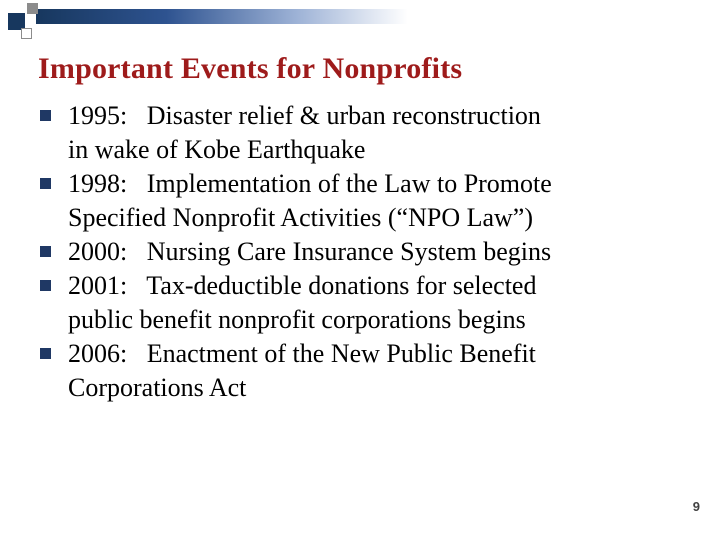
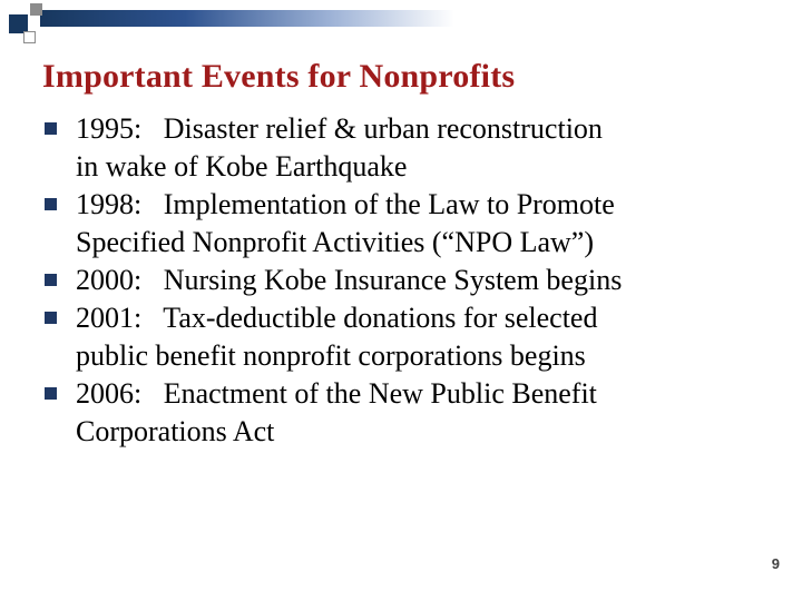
  Important Events for Nonprofits
  1995: Disaster relief & urban reconstruction
  in wake of Kobe Earthquake
  1998: Implementation of the Law to Promote
  Specified Nonprofit Activities (“NPO Law”)
- 2000: Nursing Care Insurance System begins
+ 2000: Nursing Kobe Insurance System begins
  2001: Tax-deductible donations for selected
  public benefit nonprofit corporations begins
  2006: Enactment of the New Public Benefit
  Corporations Act
  9
